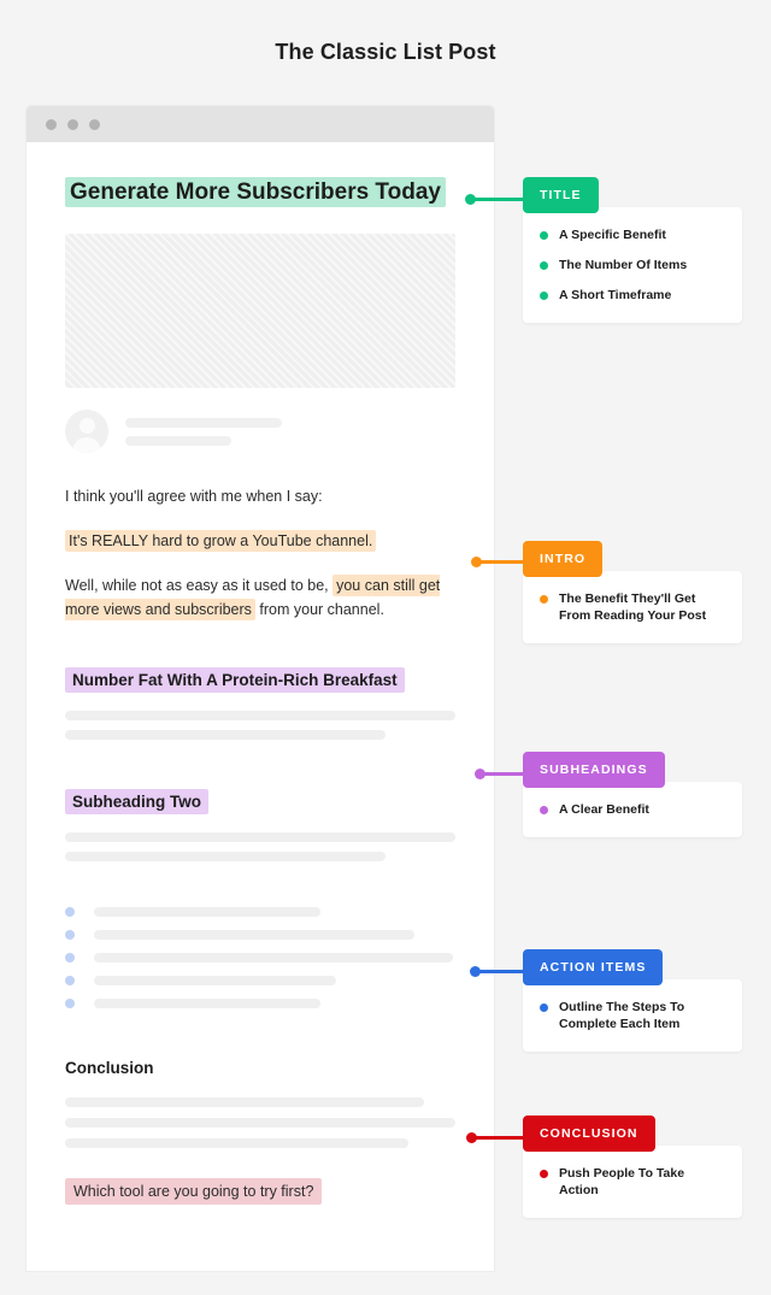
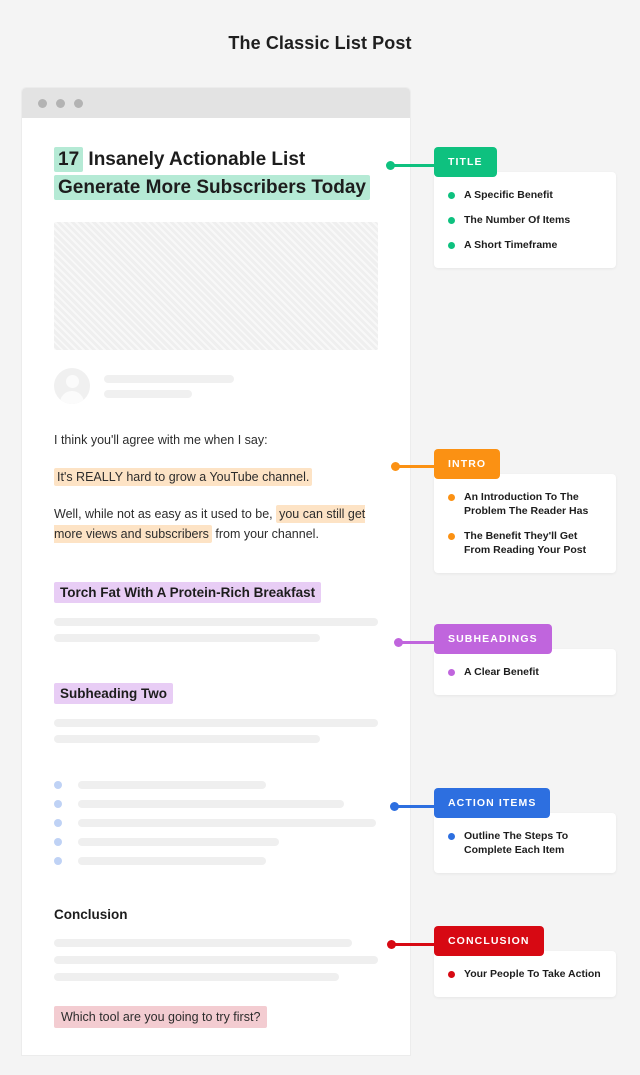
  The Classic List Post
+ 17 Insanely Actionable List
  Generate More Subscribers Today
  I think you'll agree with me when I say:
  It's REALLY hard to grow a YouTube channel.
  Well, while not as easy as it used to be, you can still get more views and subscribers from your channel.
- Number Fat With A Protein-Rich Breakfast
+ Torch Fat With A Protein-Rich Breakfast
  Subheading Two
  Conclusion
  Which tool are you going to try first?
  TITLE
  A Specific Benefit
  The Number Of Items
  A Short Timeframe
  INTRO
+ An Introduction To The Problem The Reader Has
  The Benefit They'll Get From Reading Your Post
  SUBHEADINGS
  A Clear Benefit
  ACTION ITEMS
  Outline The Steps To Complete Each Item
  CONCLUSION
- Push People To Take Action
+ Your People To Take Action
